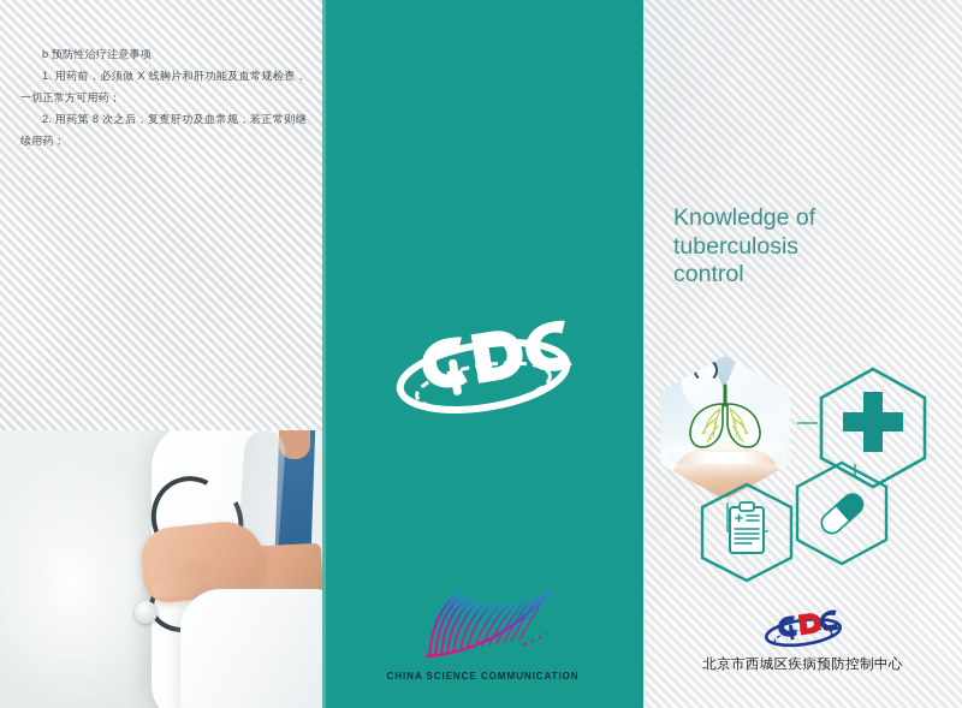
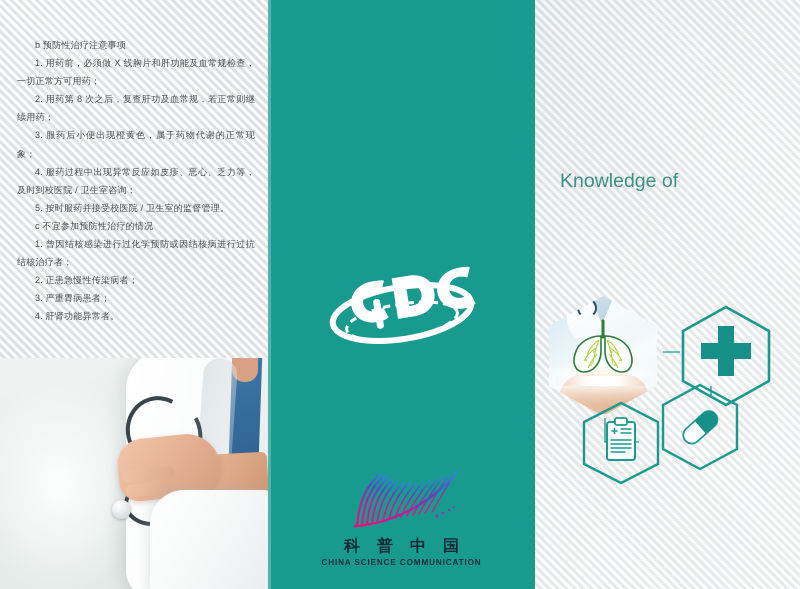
  b 预防性治疗注意事项
  1. 用药前，必须做 X 线胸片和肝功能及血常规检查，一切正常方可用药；
  2. 用药第 8 次之后，复查肝功及血常规，若正常则继续用药；
+ 3. 服药后小便出现橙黄色，属于药物代谢的正常现象；
+ 4. 服药过程中出现异常反应如皮疹、恶心、乏力等，及时到校医院 / 卫生室咨询；
+ 5. 按时服药并接受校医院 / 卫生室的监督管理。
+ c 不宜参加预防性治疗的情况
+ 1. 曾因结核感染进行过化学预防或因结核病进行过抗结核治疗者；
+ 2. 正患急慢性传染病者；
+ 3. 严重胃病患者；
+ 4. 肝肾功能异常者。
+ 科普中国
  CHINA SCIENCE COMMUNICATION
  Knowledge of
- tuberculosis
- control
- 北京市西城区疾病预防控制中心
